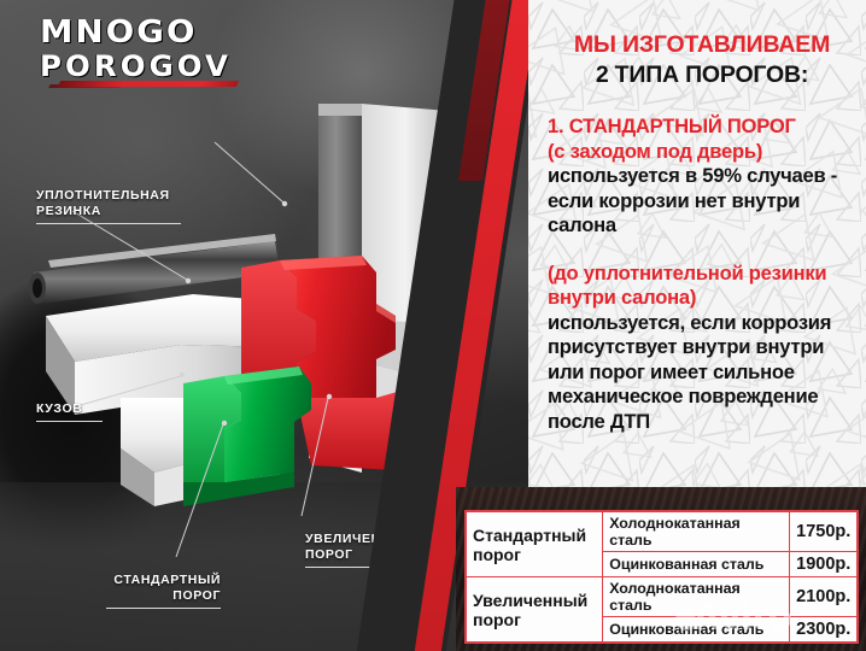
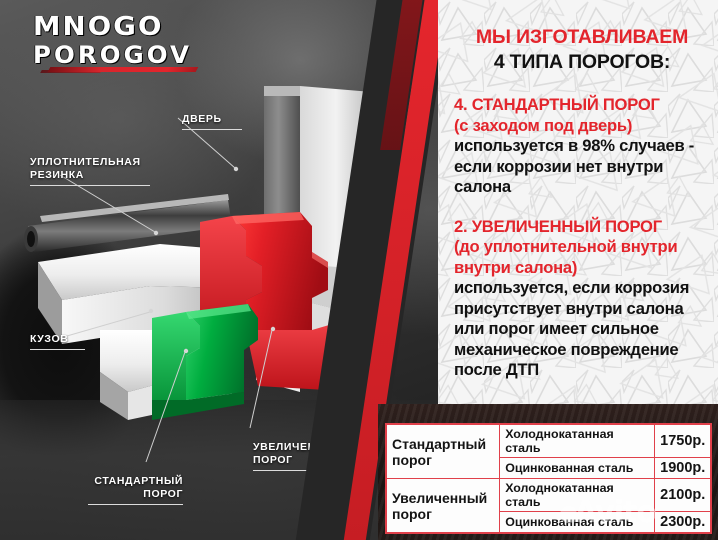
  MNOGO
  POROGOV
+ ДВЕРЬ
  УПЛОТНИТЕЛЬНАЯ
  РЕЗИНКА
  КУЗОВ
  СТАНДАРТНЫЙ
  ПОРОГ
  ПОРОГ
  МЫ ИЗГОТАВЛИВАЕМ
- 2 ТИПА ПОРОГОВ:
+ 4 ТИПА ПОРОГОВ:
- 1. СТАНДАРТНЫЙ ПОРОГ
+ 4. СТАНДАРТНЫЙ ПОРОГ
  (с заходом под дверь)
- используется в 59% случаев - если коррозии нет внутри салона
+ используется в 98% случаев - если коррозии нет внутри салона
+ 2. УВЕЛИЧЕННЫЙ ПОРОГ
- (до уплотнительной резинки внутри салона)
+ (до уплотнительной внутри внутри салона)
- используется, если коррозия присутствует внутри внутри или порог имеет сильное механическое повреждение после ДТП
+ используется, если коррозия присутствует внутри салона или порог имеет сильное механическое повреждение после ДТП
  Стандартный порог	Холоднокатанная сталь	1750р.
  Оцинкованная сталь	1900р.
  Увеличенный порог	Холоднокатанная сталь	2100р.
  Оцинкованная сталь	2300р.
  Avito
